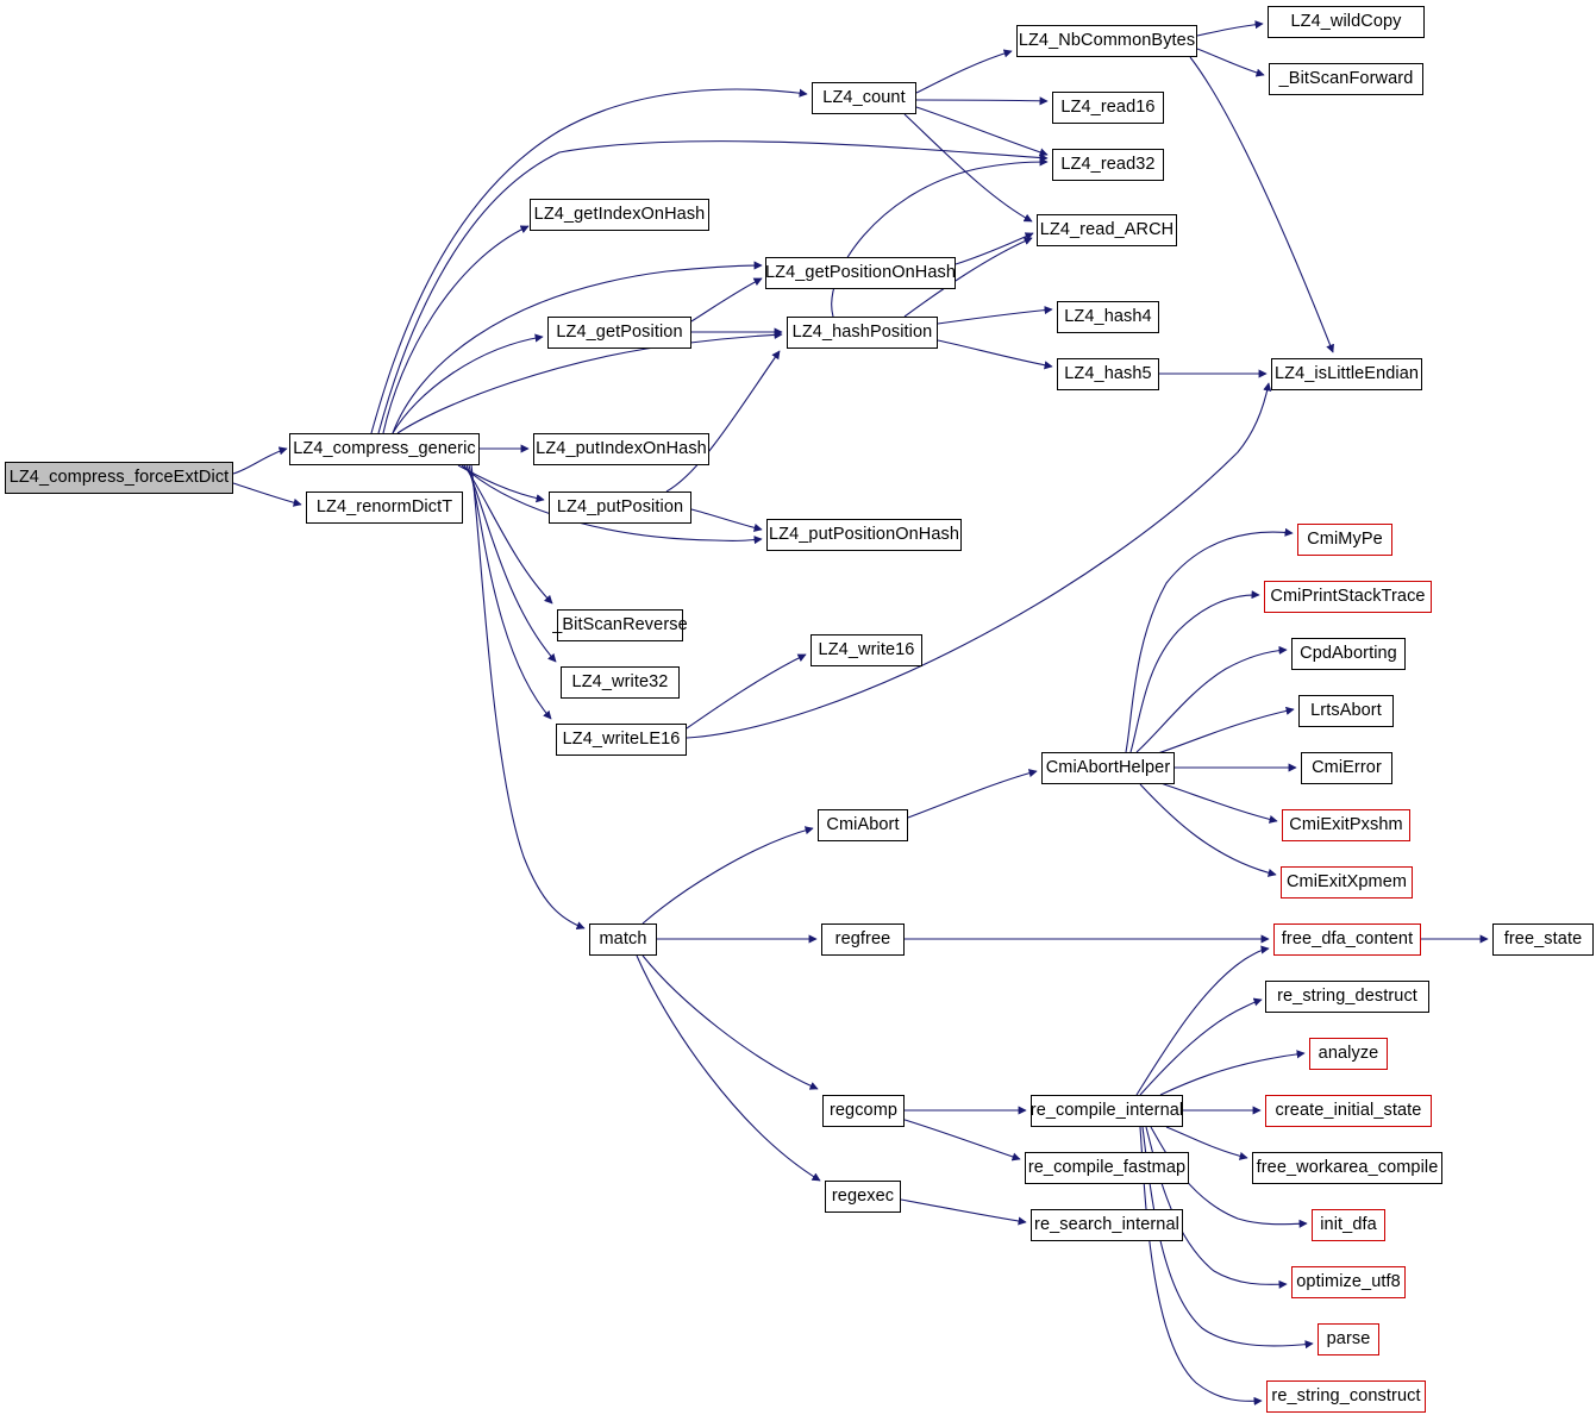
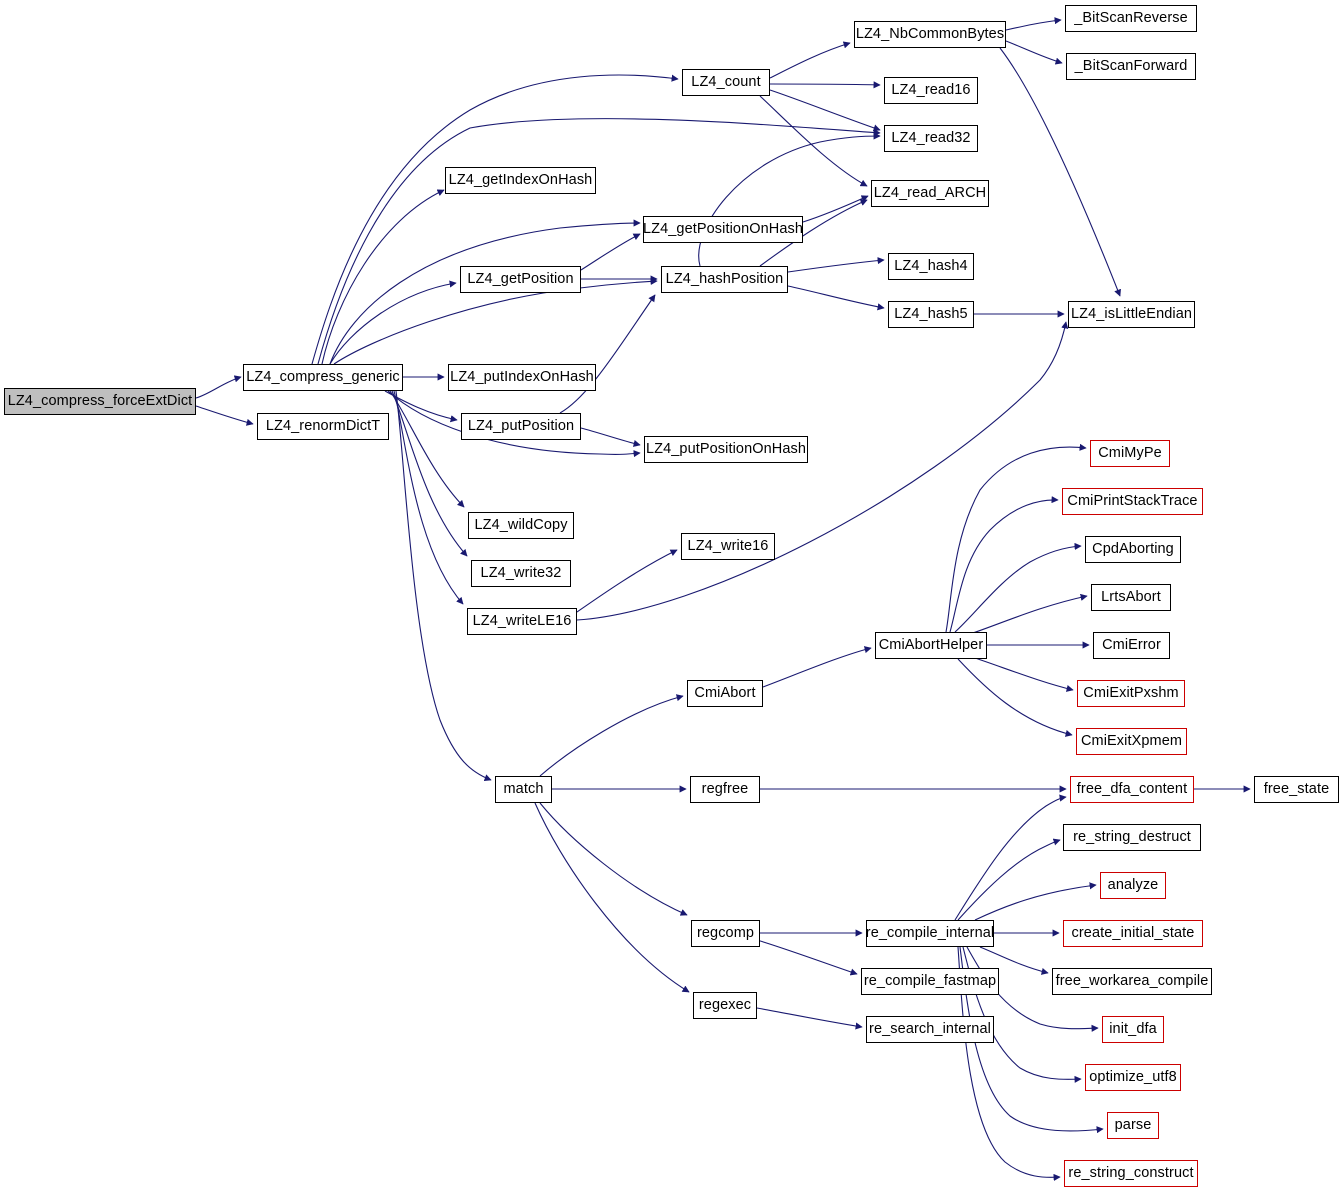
  LZ4_compress_forceExtDict
  LZ4_compress_generic
  LZ4_renormDictT
  LZ4_count
  LZ4_NbCommonBytes
- LZ4_wildCopy
+ _BitScanReverse
  _BitScanForward
  LZ4_read16
  LZ4_read32
  LZ4_read_ARCH
  LZ4_getIndexOnHash
  LZ4_getPositionOnHash
  LZ4_getPosition
  LZ4_hashPosition
  LZ4_hash4
  LZ4_hash5
  LZ4_isLittleEndian
  LZ4_putIndexOnHash
  LZ4_putPosition
  LZ4_putPositionOnHash
- _BitScanReverse
+ LZ4_wildCopy
  LZ4_write32
  LZ4_writeLE16
  LZ4_write16
  CmiAbort
  CmiAbortHelper
  CmiMyPe
  CmiPrintStackTrace
  CpdAborting
  LrtsAbort
  CmiError
  CmiExitPxshm
  CmiExitXpmem
  match
  regfree
  free_dfa_content
  free_state
  re_string_destruct
  analyze
  create_initial_state
  free_workarea_compile
  init_dfa
  optimize_utf8
  parse
  re_string_construct
  regcomp
  re_compile_internal
  re_compile_fastmap
  regexec
  re_search_internal
